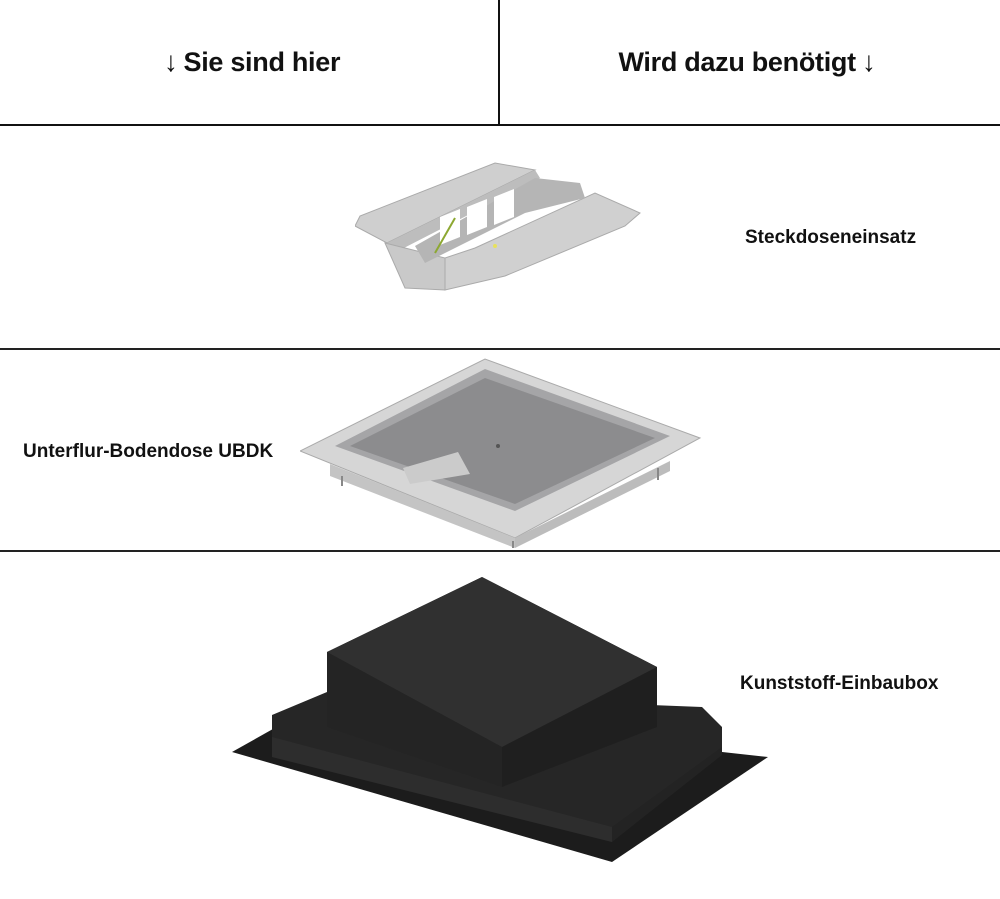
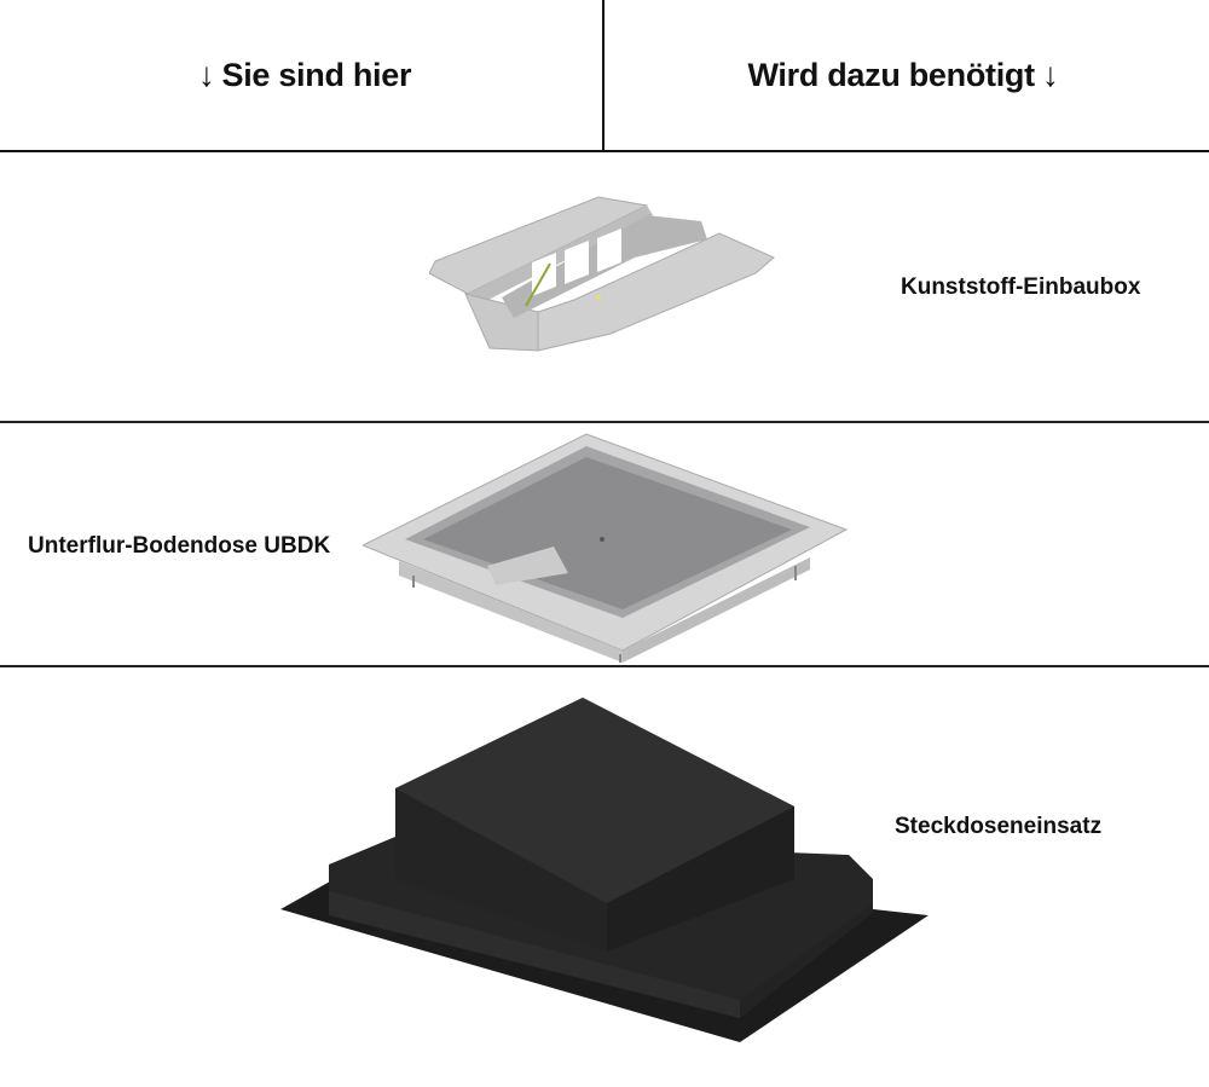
  ↓
  Sie sind hier
  Wird dazu benötigt
  ↓
- Steckdoseneinsatz
+ Kunststoff-Einbaubox
  Unterflur-Bodendose UBDK
- Kunststoff-Einbaubox
+ Steckdoseneinsatz
